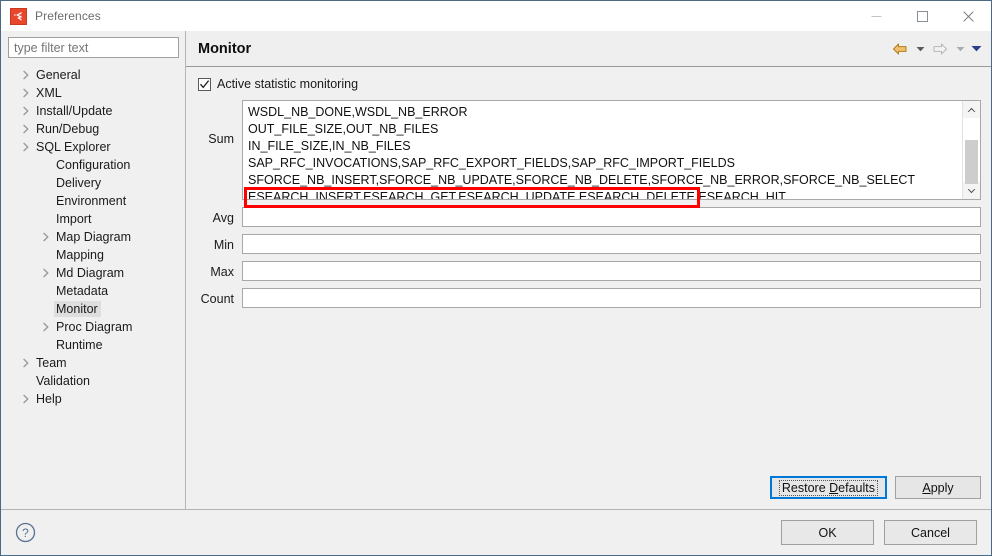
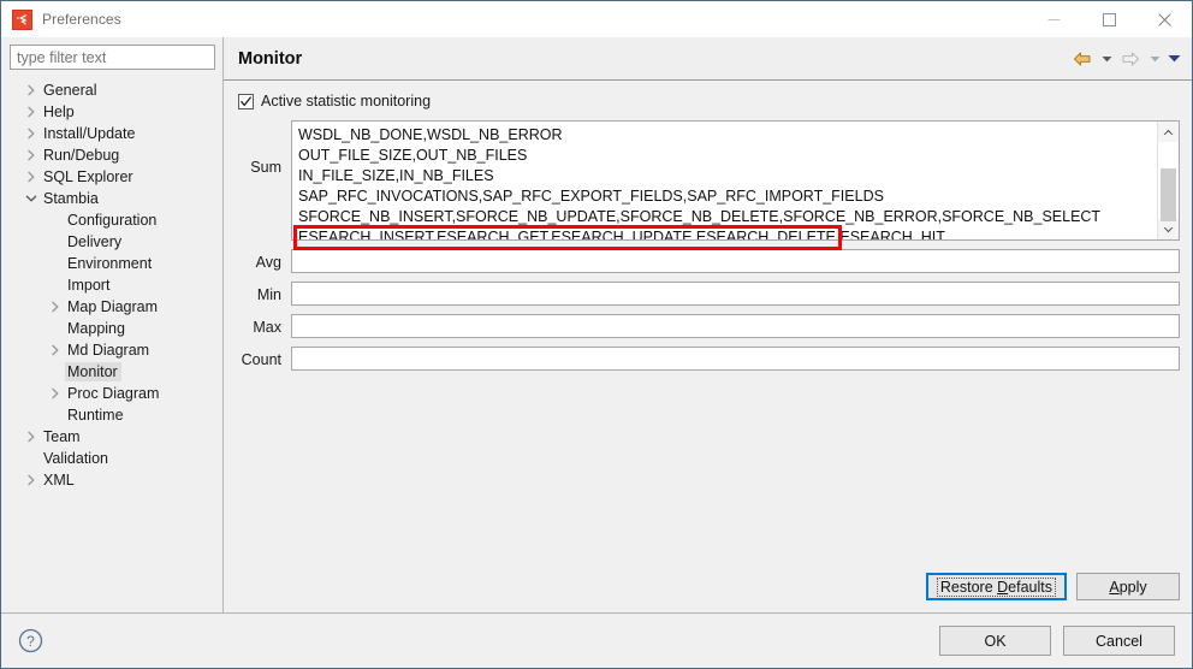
  Preferences
  type filter text
  General
- XML
+ Help
  Install/Update
  Run/Debug
  SQL Explorer
+ Stambia
  Configuration
  Delivery
  Environment
  Import
  Map Diagram
  Mapping
  Md Diagram
- Metadata
  Monitor
  Proc Diagram
  Runtime
  Team
  Validation
- Help
+ XML
  Monitor
  Active statistic monitoring
  Sum
  WSDL_NB_DONE,WSDL_NB_ERROR
  OUT_FILE_SIZE,OUT_NB_FILES
  IN_FILE_SIZE,IN_NB_FILES
  SAP_RFC_INVOCATIONS,SAP_RFC_EXPORT_FIELDS,SAP_RFC_IMPORT_FIELDS
  SFORCE_NB_INSERT,SFORCE_NB_UPDATE,SFORCE_NB_DELETE,SFORCE_NB_ERROR,SFORCE_NB_SELECT
  ESEARCH_INSERT,ESEARCH_GET,ESEARCH_UPDATE,ESEARCH_DELETE,ESEARCH_HIT
  Avg
  Min
  Max
  Count
  Restore Defaults
  Apply
  ?
  OK
  Cancel
